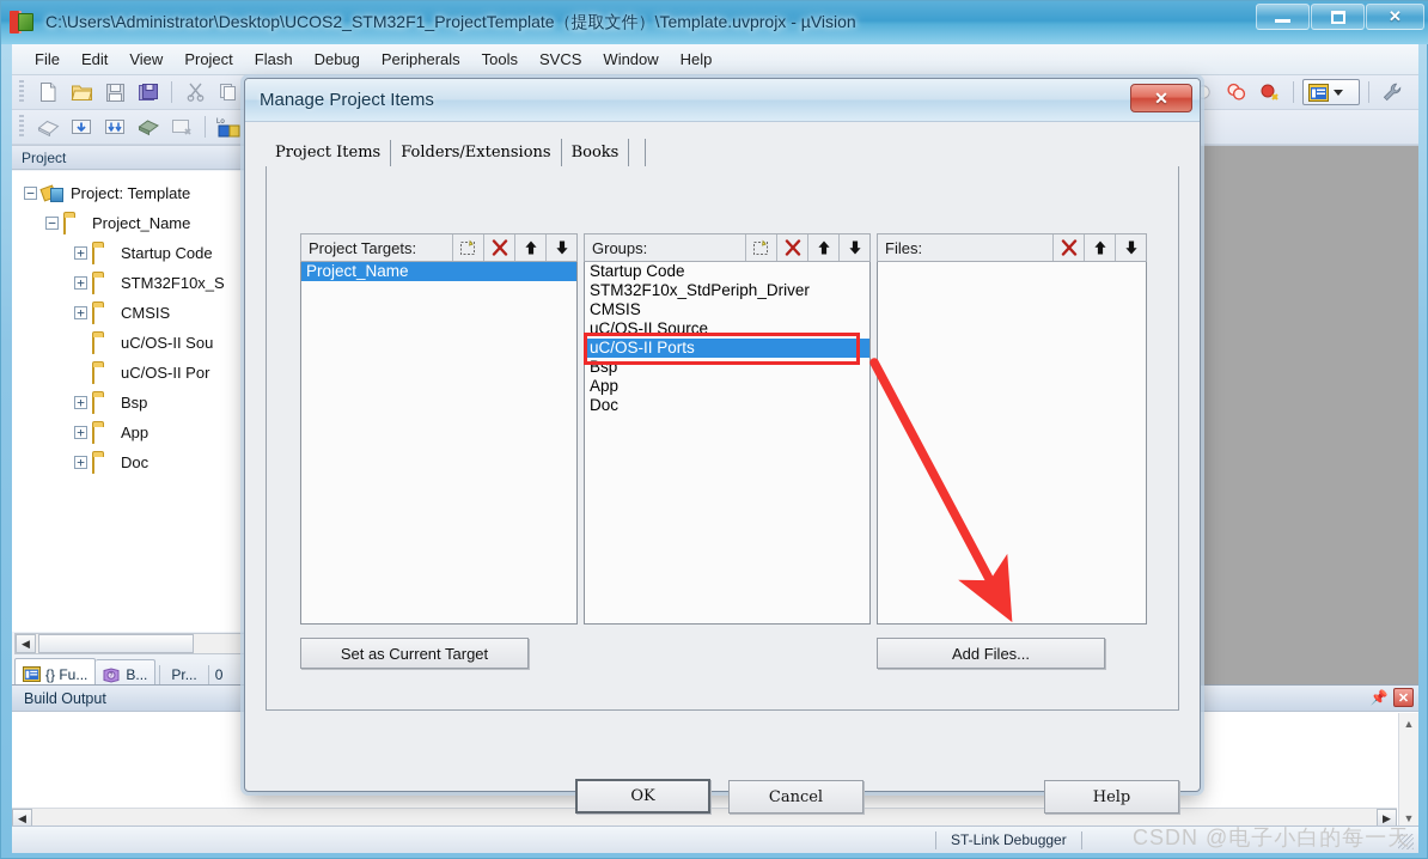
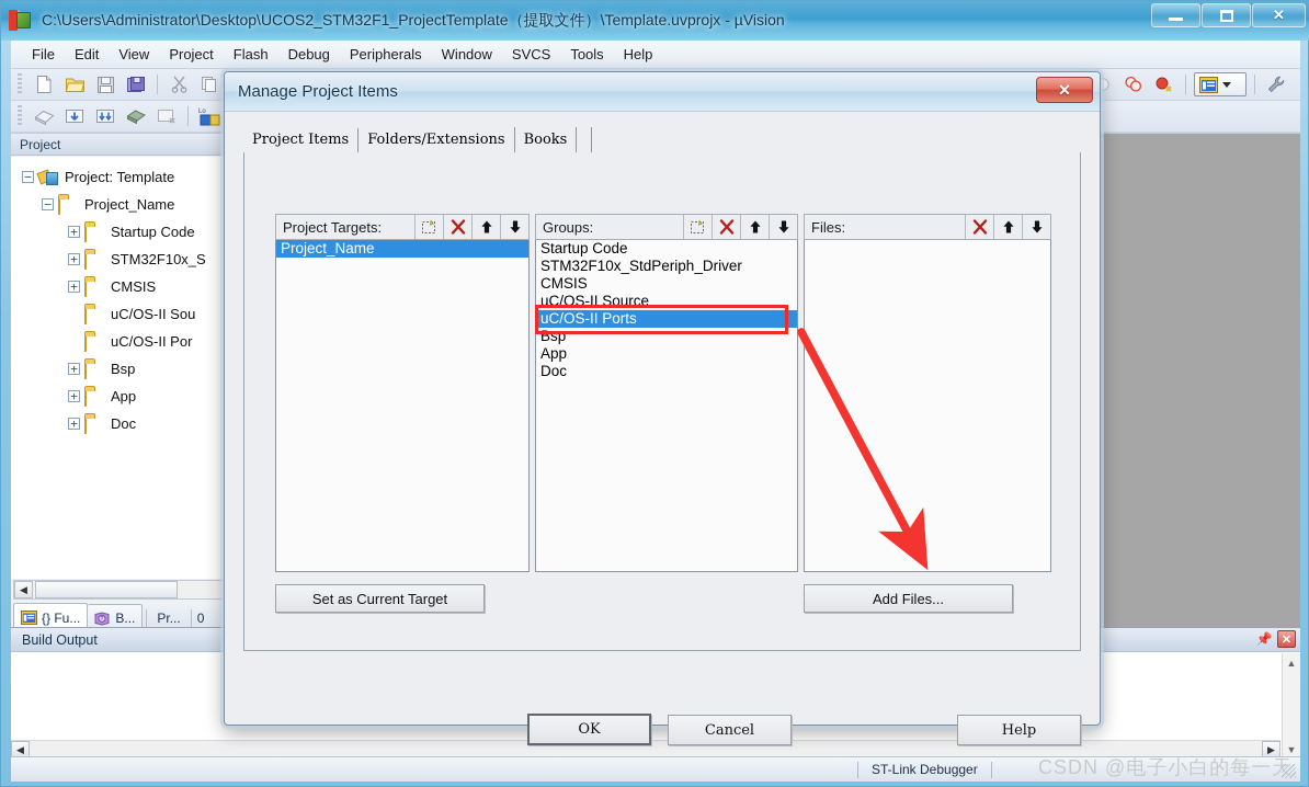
  C:\Users\Administrator\Desktop\UCOS2_STM32F1_ProjectTemplate（提取文件）\Template.uvprojx - µVision
  ✕
  File
  Edit
  View
  Project
  Flash
  Debug
  Peripherals
- Tools
+ Window
  SVCS
- Window
+ Tools
  Help
  Project
  −
  Project: Template
  −
  Project_Name
  +
  Startup Code
  +
  STM32F10x_S
  +
  CMSIS
  uC/OS-II Sou
  uC/OS-II Por
  +
  Bsp
  +
  App
  +
  Doc
  ◀
  {} Fu...
  B...
  Pr...
  0
  Build Output
  📌
  ✕
  ▲
  ▼
  ◀
  ▶
  ST-Link Debugger
  CSDN @电子小白的每一天
  Manage Project Items
  ✕
  Project Items
  Folders/Extensions
  Books
  Project Targets:
  Project_Name
  Groups:
  Startup Code
  STM32F10x_StdPeriph_Driver
  CMSIS
  uC/OS-II Source
  uC/OS-II Ports
  Bsp
  App
  Doc
  Files:
  Set as Current Target
  Add Files...
  OK
  Cancel
  Help
